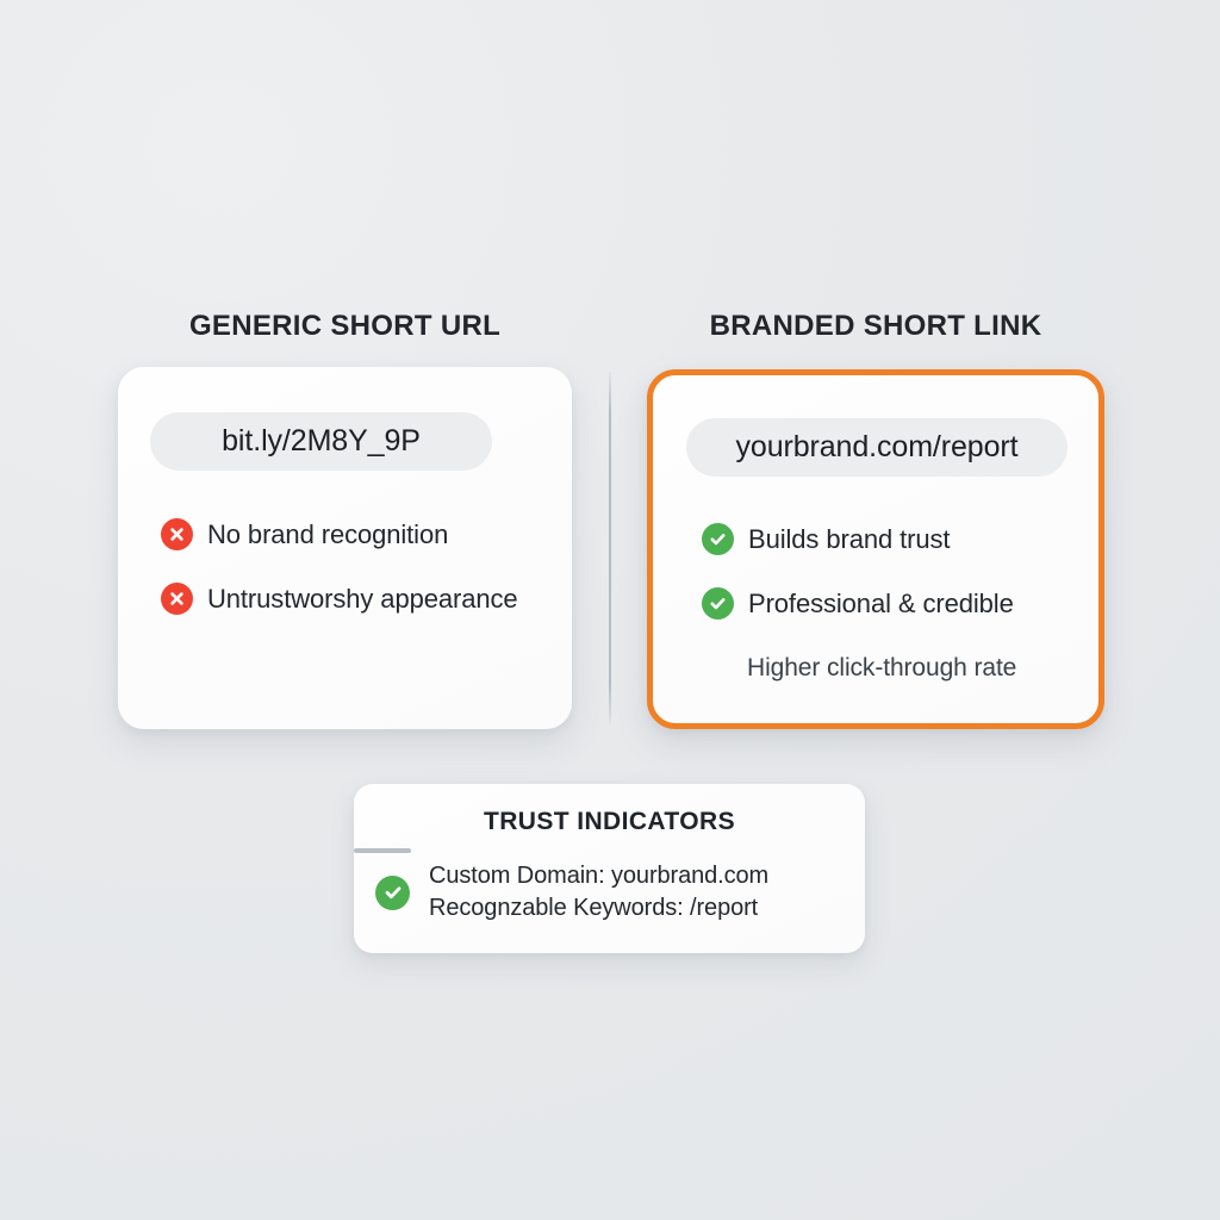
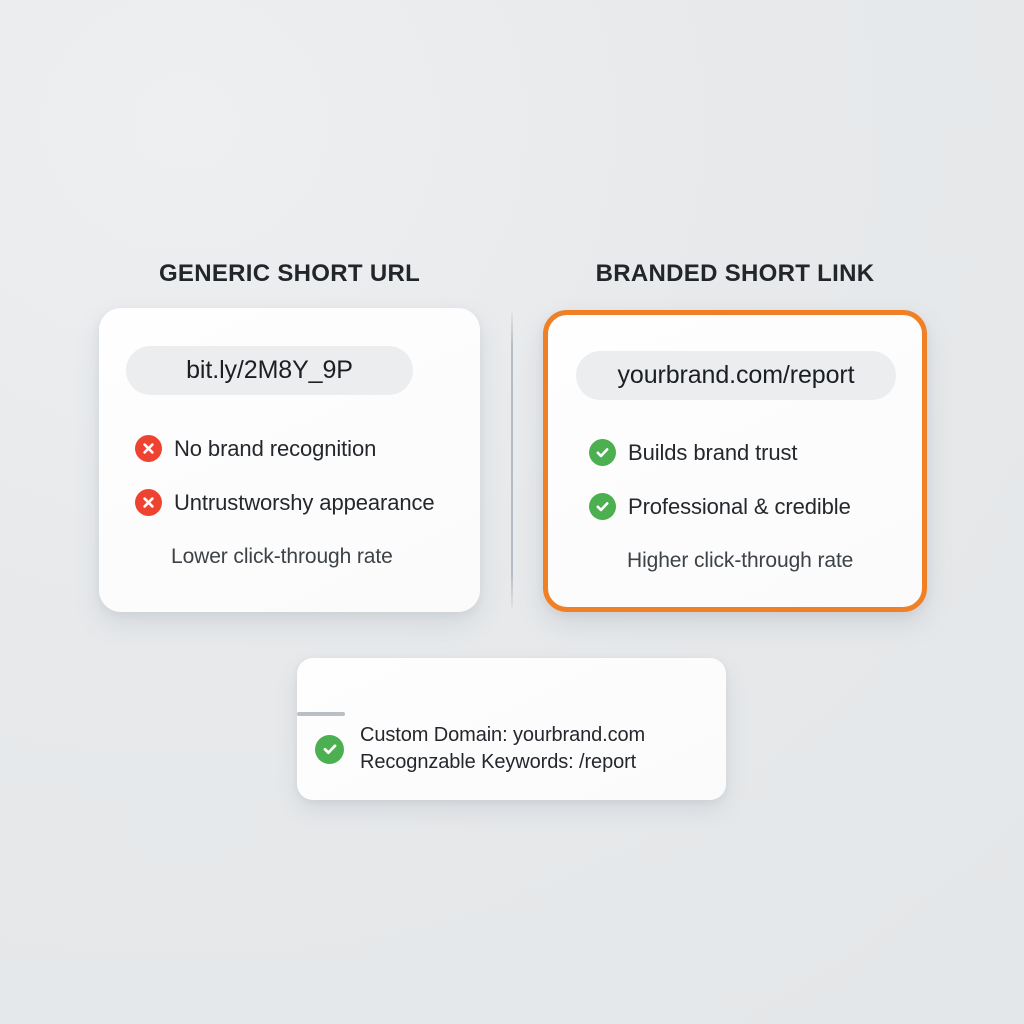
  GENERIC SHORT URL
  BRANDED SHORT LINK
  bit.ly/2M8Y_9P
  No brand recognition
  Untrustworshy appearance
+ Lower click-through rate
  yourbrand.com/report
  Builds brand trust
  Professional & credible
  Higher click-through rate
- TRUST INDICATORS
  Custom Domain: yourbrand.com
  Recognzable Keywords: /report
